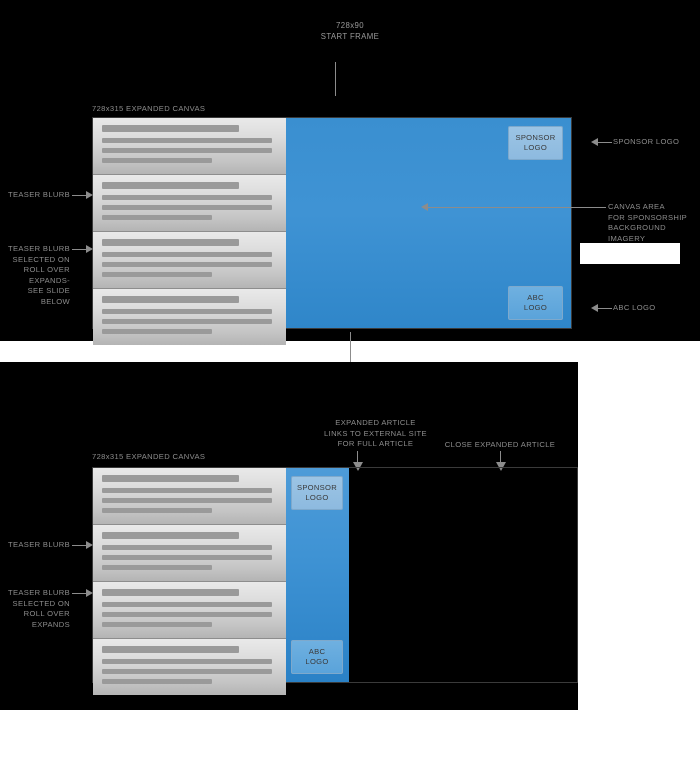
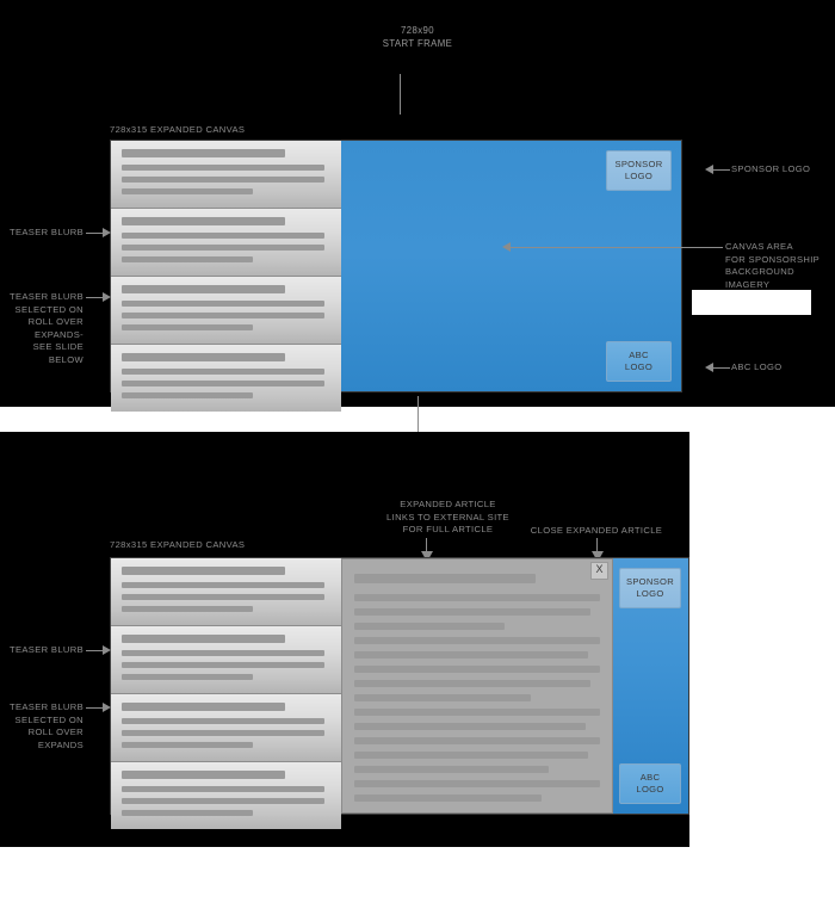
  728x90
  START FRAME
  728x315 EXPANDED CANVAS
  SPONSOR
  LOGO
  ABC
  LOGO
  TEASER BLURB
  TEASER BLURB
  SELECTED ON
  ROLL OVER
  EXPANDS-
  SEE SLIDE
  BELOW
  SPONSOR LOGO
  CANVAS AREA
  FOR SPONSORSHIP
  BACKGROUND IMAGERY
  ABC LOGO
  EXPANDED ARTICLE
  LINKS TO EXTERNAL SITE
  FOR FULL ARTICLE
  CLOSE EXPANDED ARTICLE
  728x315 EXPANDED CANVAS
+ X
  SPONSOR
  LOGO
  ABC
  LOGO
  TEASER BLURB
  TEASER BLURB
  SELECTED ON
  ROLL OVER
  EXPANDS
